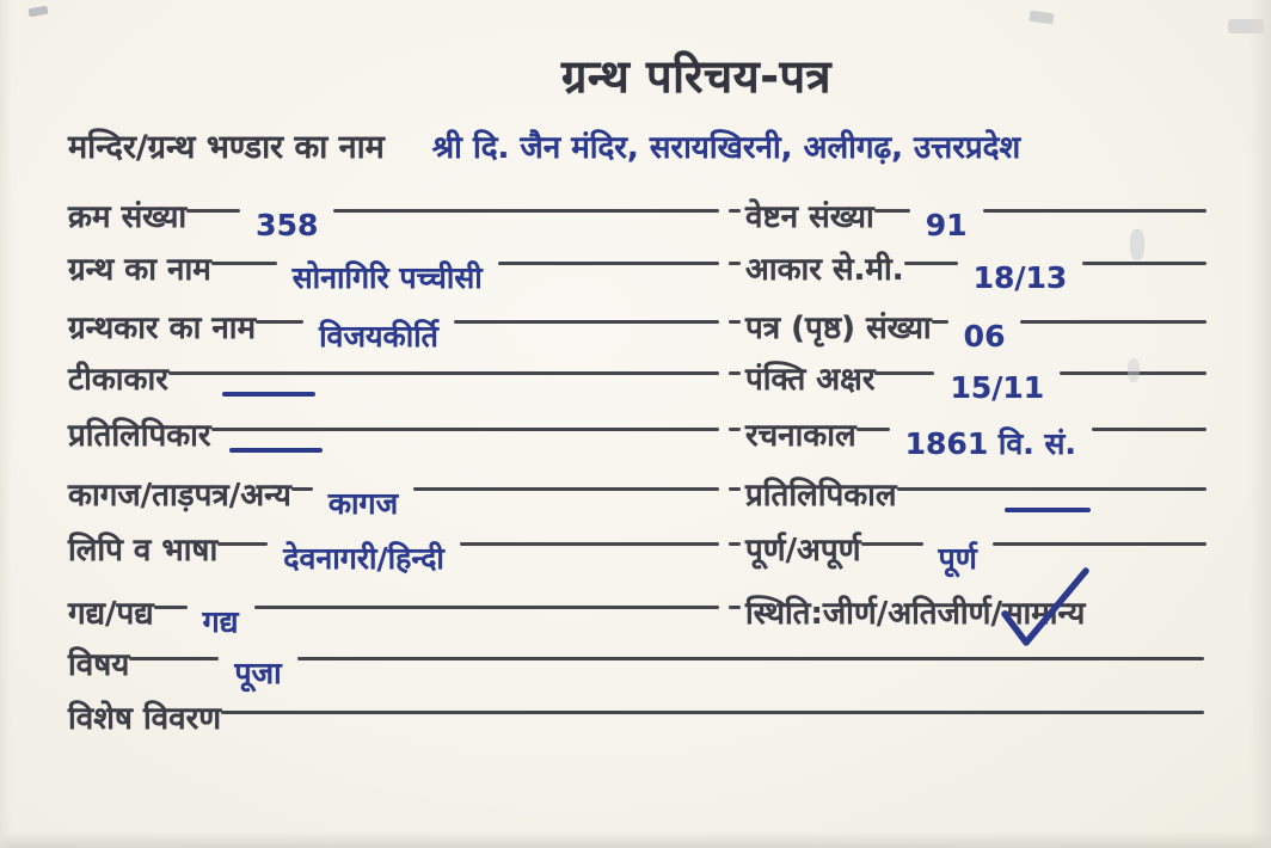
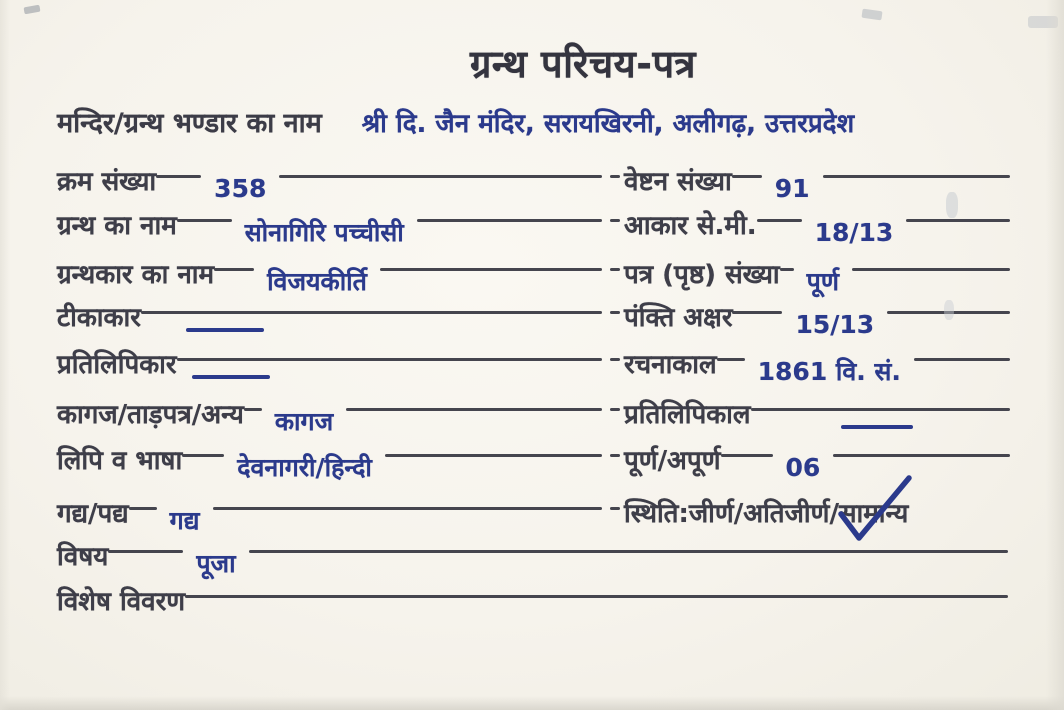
  ग्रन्थ परिचय-पत्र
  मन्दिर/ग्रन्थ भण्डार का नाम
  श्री दि. जैन मंदिर, सरायखिरनी, अलीगढ़, उत्तरप्रदेश
  क्रम संख्या
  358
  ग्रन्थ का नाम
  सोनागिरि पच्चीसी
  ग्रन्थकार का नाम
  विजयकीर्ति
  टीकाकार
  प्रतिलिपिकार
  कागज/ताड़पत्र/अन्य
  कागज
  लिपि व भाषा
  देवनागरी/हिन्दी
  गद्य/पद्य
  गद्य
  विषय
  पूजा
  विशेष विवरण
  वेष्टन संख्या
  91
  आकार से.मी.
  18/13
  पत्र (पृष्ठ) संख्या
- 06
+ पूर्ण
  पंक्ति अक्षर
- 15/11
+ 15/13
  रचनाकाल
  1861 वि. सं.
  प्रतिलिपिकाल
  पूर्ण/अपूर्ण
- पूर्ण
+ 06
  स्थिति:जीर्ण/अतिजीर्ण/
  सामान्य
